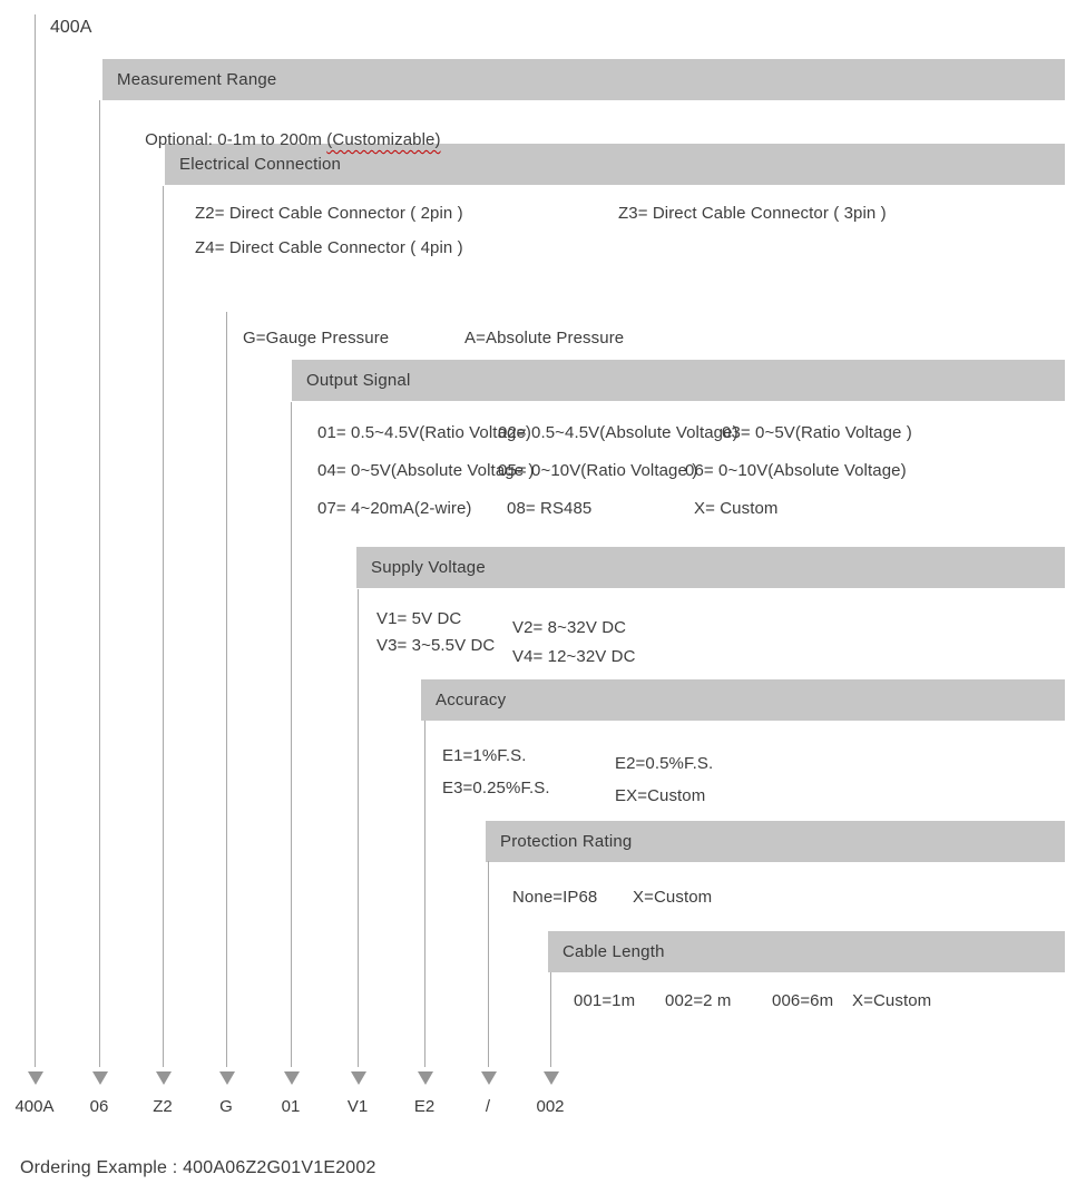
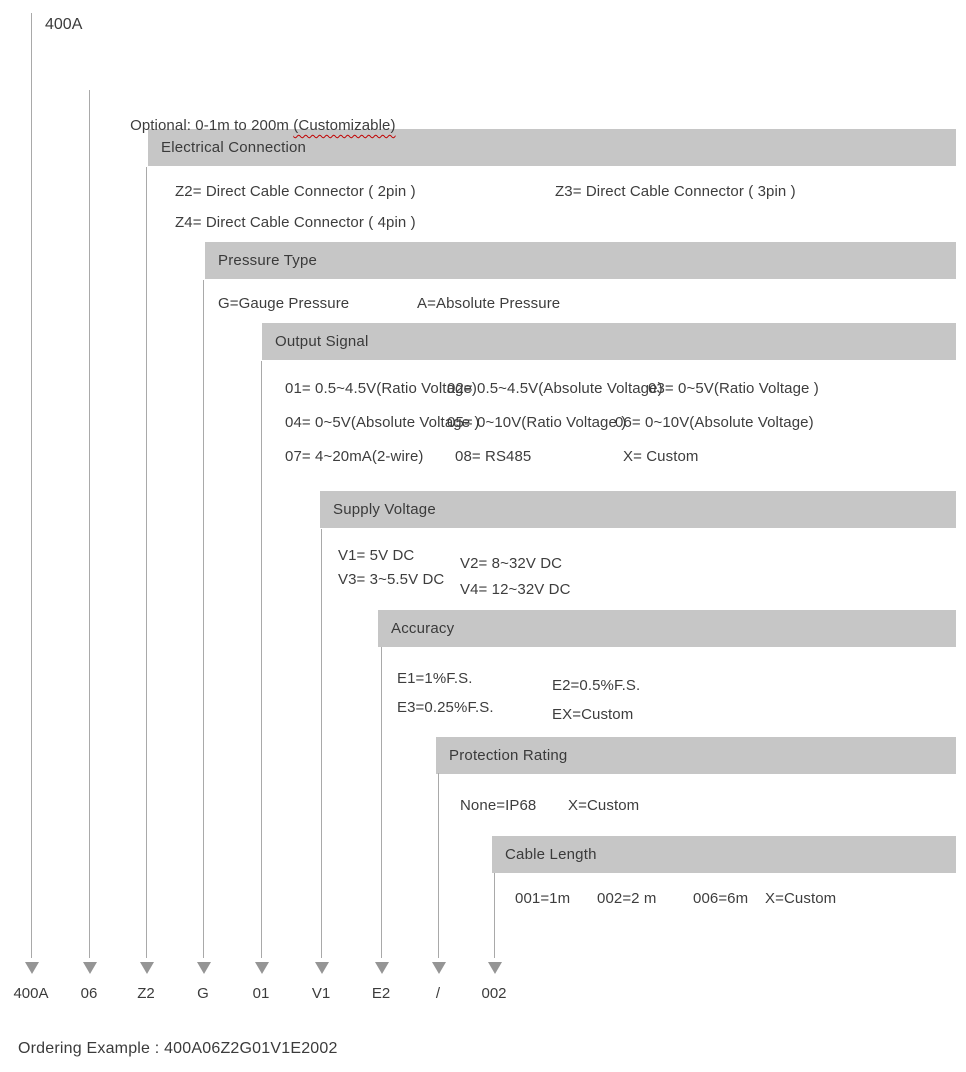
  400A
- Measurement Range
  Electrical Connection
+ Pressure Type
  Output Signal
  Supply Voltage
  Accuracy
  Protection Rating
  Cable Length
  Optional: 0-1m to 200m (Customizable)
  Z2= Direct Cable Connector ( 2pin )
  Z3= Direct Cable Connector ( 3pin )
  Z4= Direct Cable Connector ( 4pin )
  G=Gauge Pressure
  A=Absolute Pressure
  01= 0.5~4.5V(Ratio Voltage)
  02= 0.5~4.5V(Absolute Voltage)
  03= 0~5V(Ratio Voltage )
  04= 0~5V(Absolute Voltage )
  05= 0~10V(Ratio Voltage )
  06= 0~10V(Absolute Voltage)
  07= 4~20mA(2-wire)
  08= RS485
  X= Custom
  V1= 5V DC
  V2= 8~32V DC
  V3= 3~5.5V DC
  V4= 12~32V DC
  E1=1%F.S.
  E2=0.5%F.S.
  E3=0.25%F.S.
  EX=Custom
  None=IP68
  X=Custom
  001=1m
  002=2 m
  006=6m
  X=Custom
  400A
  06
  Z2
  G
  01
  V1
  E2
  /
  002
  Ordering Example : 400A06Z2G01V1E2002
